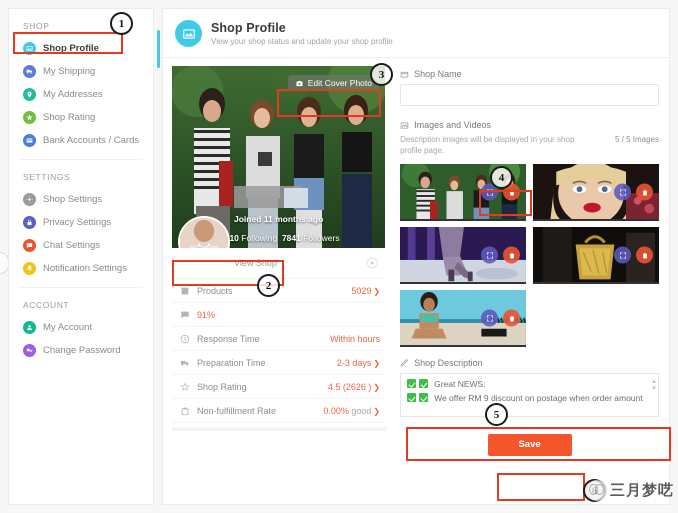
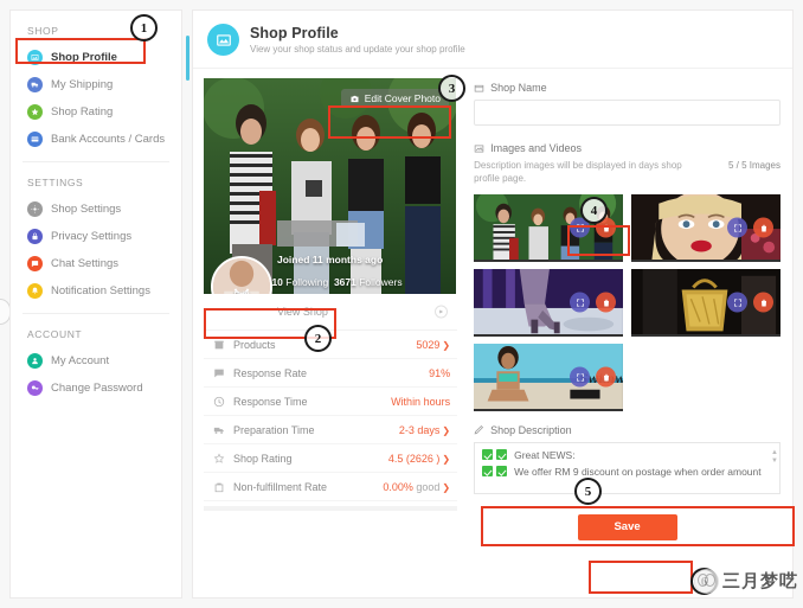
  SHOP
  Shop Profile
  My Shipping
- My Addresses
  Shop Rating
  Bank Accounts / Cards
  SETTINGS
  Shop Settings
  Privacy Settings
  Chat Settings
  Notification Settings
  ACCOUNT
  My Account
  Change Password
  Shop Profile
  View your shop status and update your shop profile
  Edit Cover Photo
  Joined 11 months ago
- 10 Following 7841 Followers
+ 10 Following 3671 Followers
  View Shop
  Products
  5029 ❯
+ Response Rate
  91%
  Response Time
  Within hours
  Preparation Time
  2-3 days ❯
  Shop Rating
  4.5 (2626 ) ❯
  Non-fulfillment Rate
  0.00% good ❯
  Shop Name
  Images and Videos
- Description images will be displayed in your shop profile page.
+ Description images will be displayed in days shop profile page.
  5 / 5 Images
  Shop Description
  Great NEWS:
  We offer RM 9 discount on postage when order amount
  Save
  1
  2
  3
  4
  5
  6
  三月梦呓
